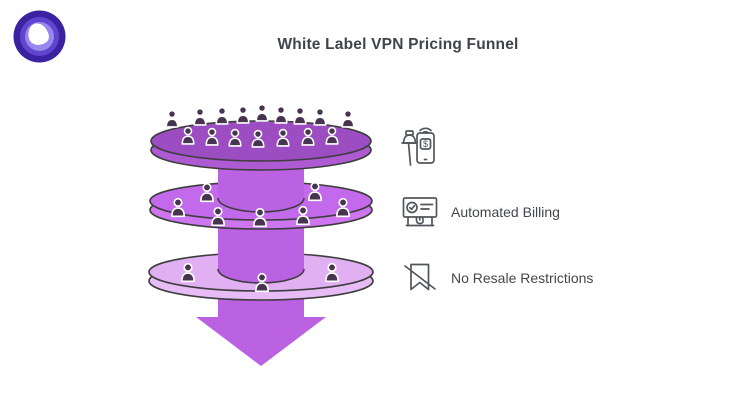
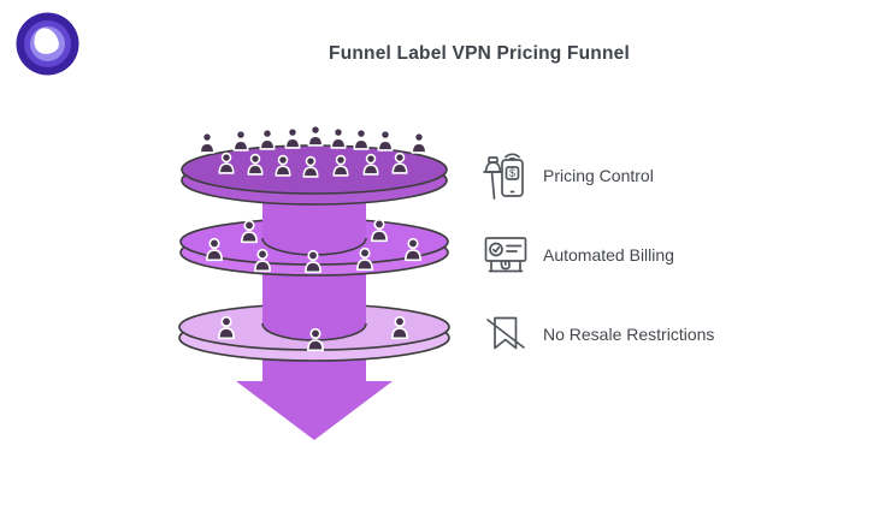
- White Label VPN Pricing Funnel
+ Funnel Label VPN Pricing Funnel
  $
+ Pricing Control
  Automated Billing
  No Resale Restrictions
